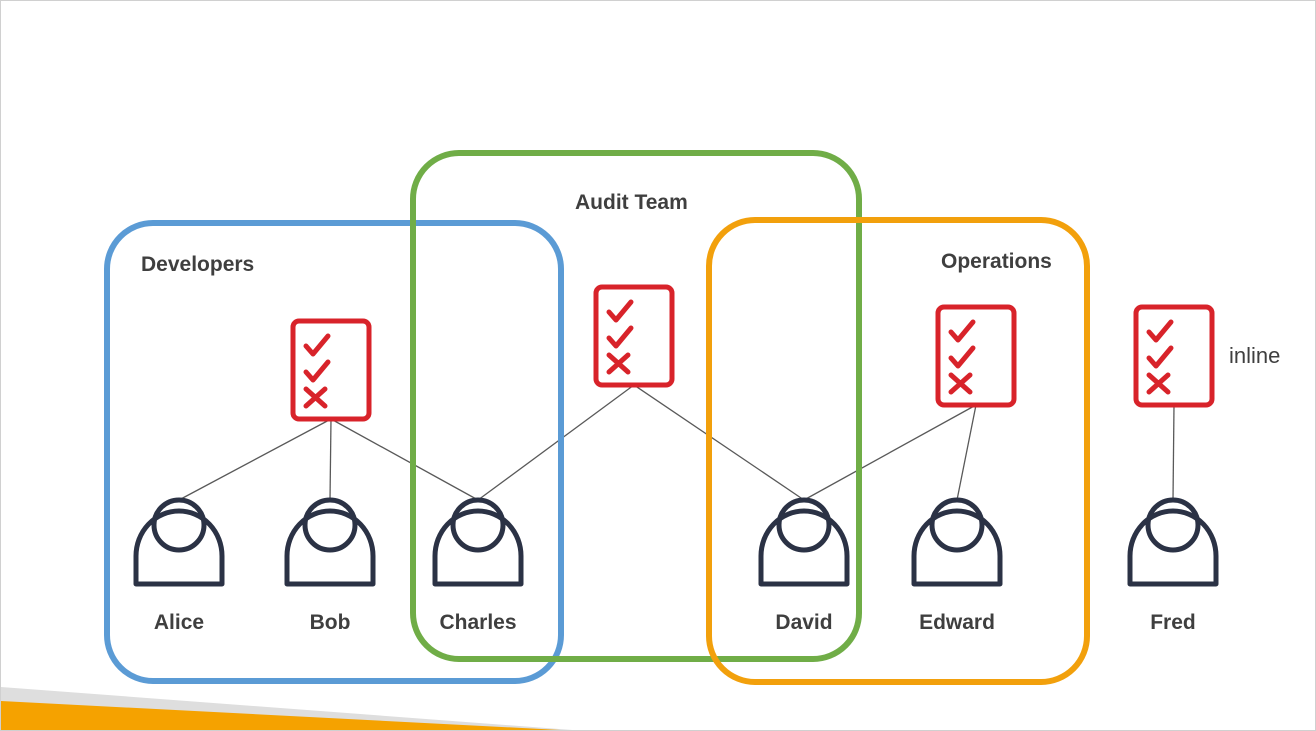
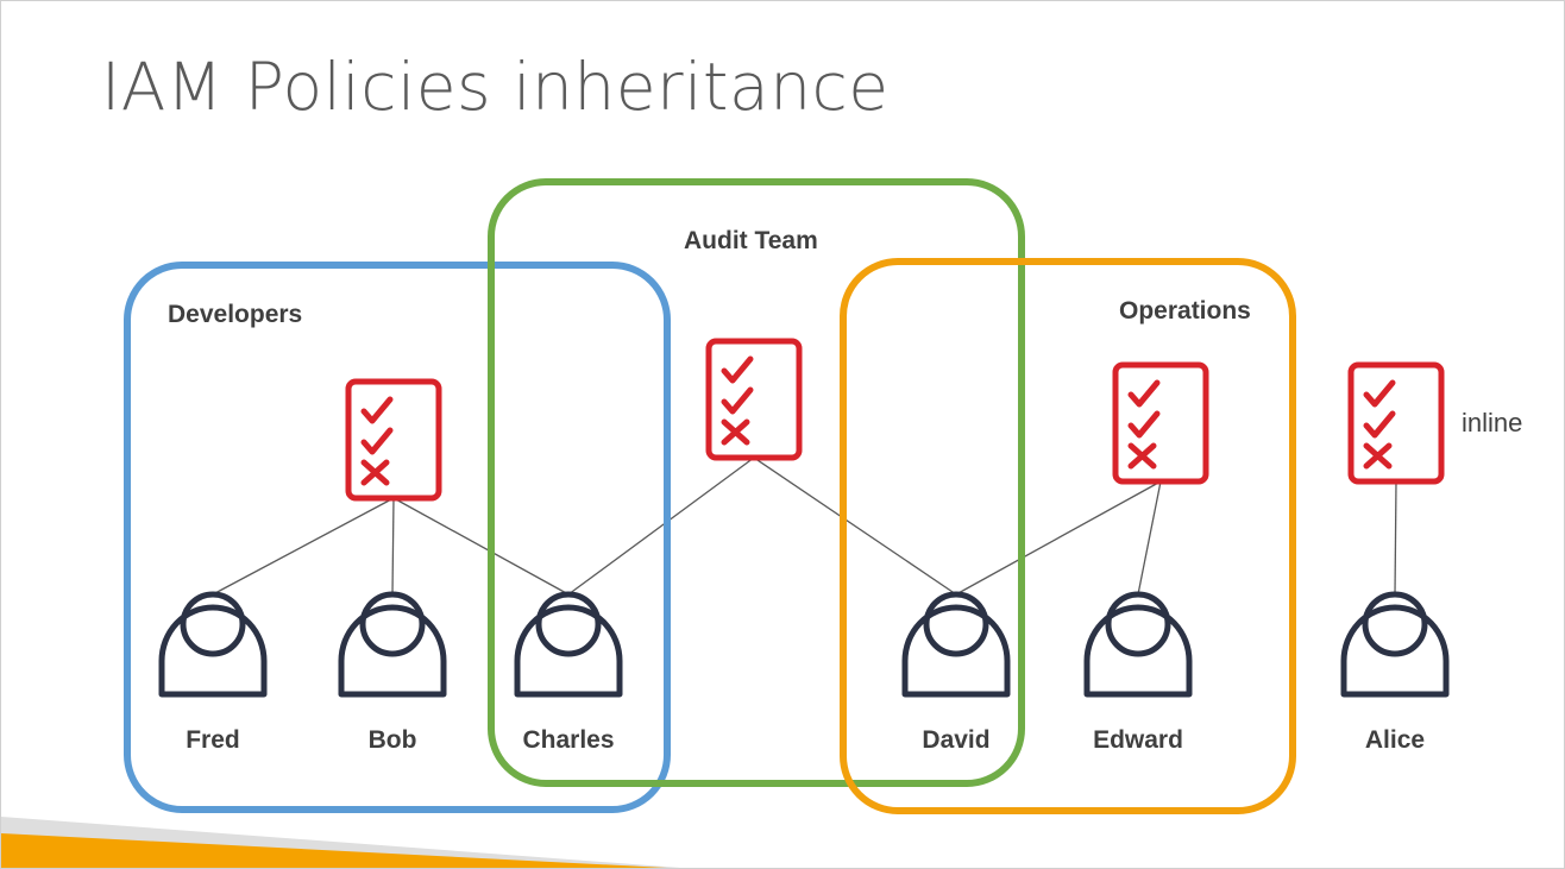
+ IAM Policies inheritance
  Developers
  Audit Team
  Operations
- Alice
+ Fred
  Bob
  Charles
  David
  Edward
- Fred
+ Alice
  inline
